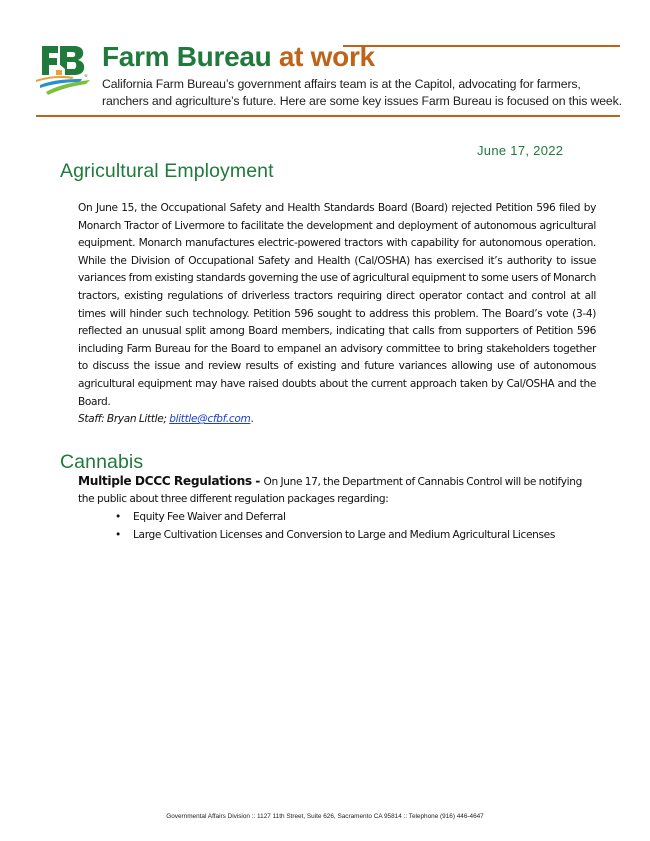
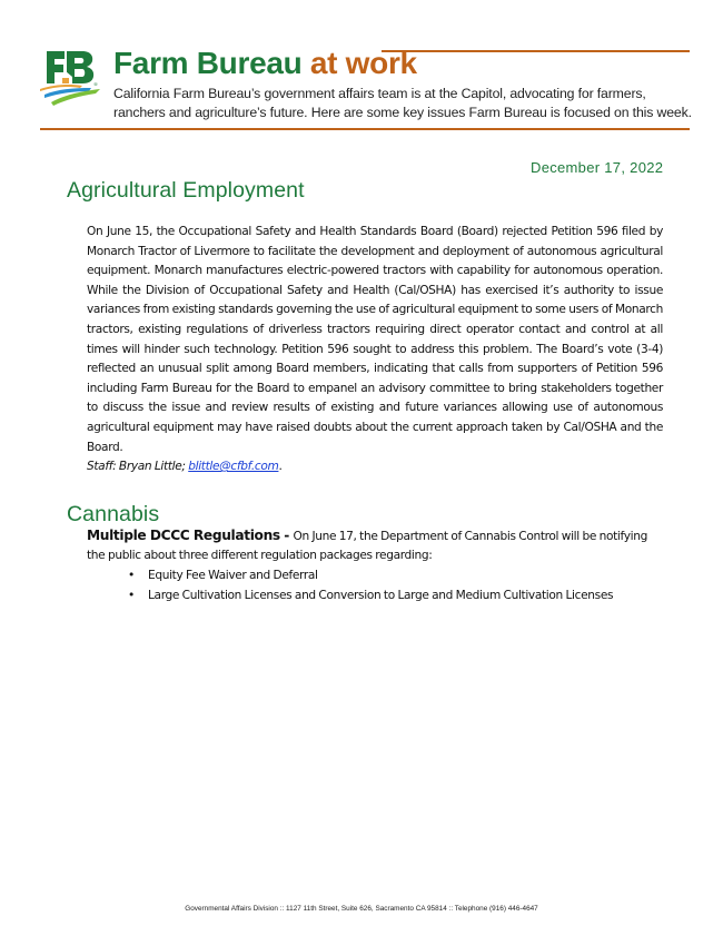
  Farm Bureau at work
  California Farm Bureau’s government affairs team is at the Capitol, advocating for farmers,
  ranchers and agriculture’s future. Here are some key issues Farm Bureau is focused on this week.
- June 17, 2022
+ December 17, 2022
  Agricultural Employment
  On June 15, the Occupational Safety and Health Standards Board (Board) rejected Petition 596 filed by Monarch Tractor of Livermore to facilitate the development and deployment of autonomous agricultural equipment. Monarch manufactures electric-powered tractors with capability for autonomous operation. While the Division of Occupational Safety and Health (Cal/OSHA) has exercised it’s authority to issue variances from existing standards governing the use of agricultural equipment to some users of Monarch tractors, existing regulations of driverless tractors requiring direct operator contact and control at all times will hinder such technology. Petition 596 sought to address this problem. The Board’s vote (3-4) reflected an unusual split among Board members, indicating that calls from supporters of Petition 596 including Farm Bureau for the Board to empanel an advisory committee to bring stakeholders together to discuss the issue and review results of existing and future variances allowing use of autonomous agricultural equipment may have raised doubts about the current approach taken by Cal/OSHA and the Board.
  Staff: Bryan Little; blittle@cfbf.com.
  Cannabis
  Multiple DCCC Regulations - On June 17, the Department of Cannabis Control will be notifying the public about three different regulation packages regarding:
  Equity Fee Waiver and Deferral
- Large Cultivation Licenses and Conversion to Large and Medium Agricultural Licenses
+ Large Cultivation Licenses and Conversion to Large and Medium Cultivation Licenses
